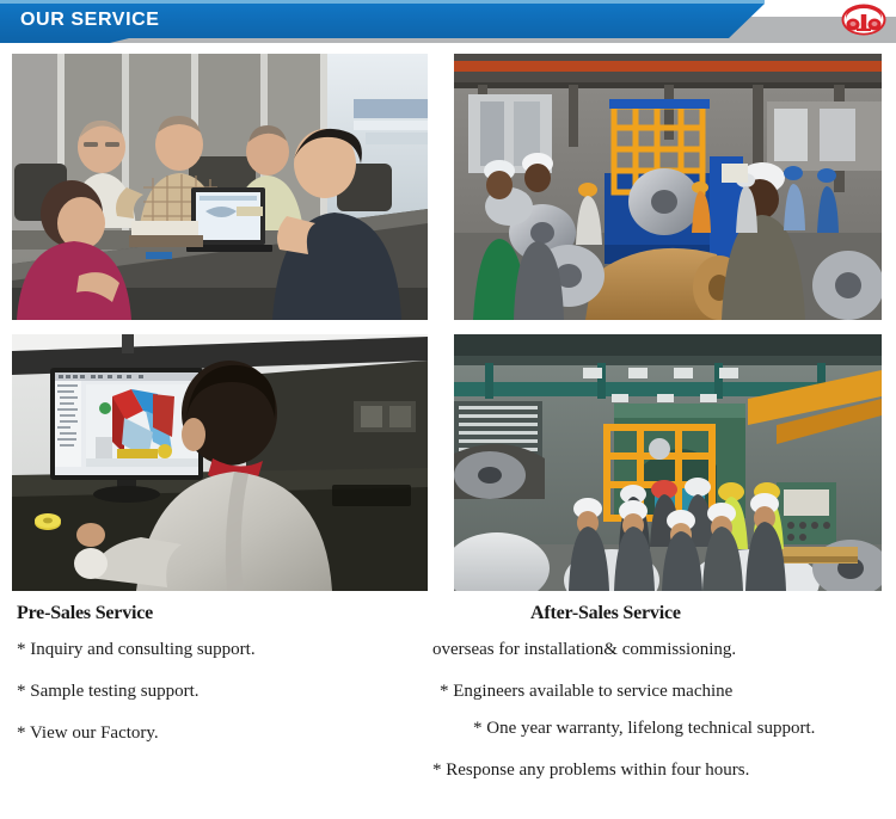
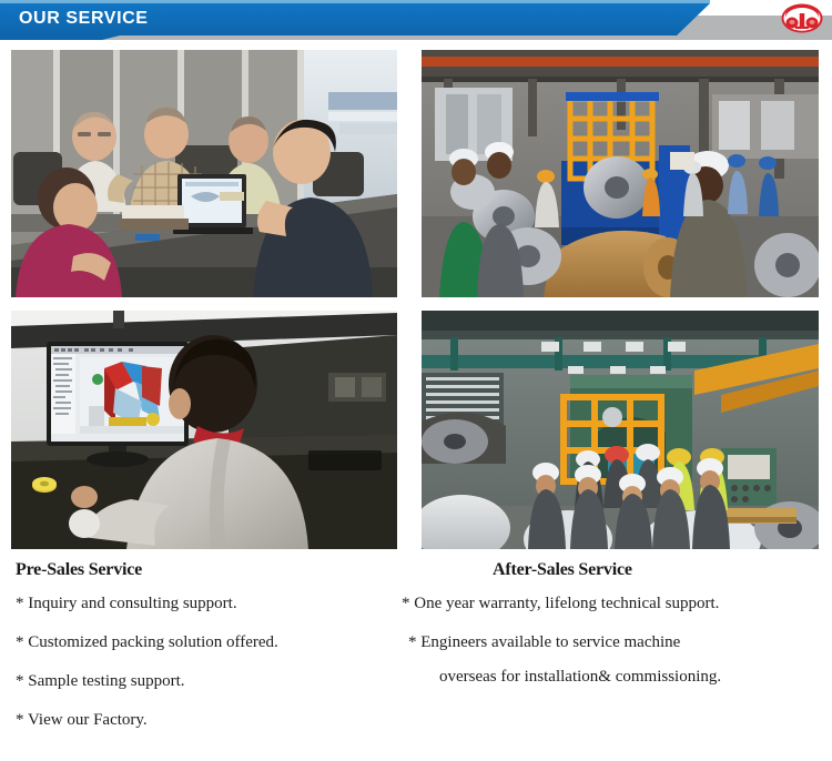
  OUR SERVICE
  Pre-Sales Service
  * Inquiry and consulting support.
+ * Customized packing solution offered.
  * Sample testing support.
  * View our Factory.
  After-Sales Service
- overseas for installation& commissioning.
+ * One year warranty, lifelong technical support.
  * Engineers available to service machine
- * One year warranty, lifelong technical support.
+ overseas for installation& commissioning.
- * Response any problems within four hours.
